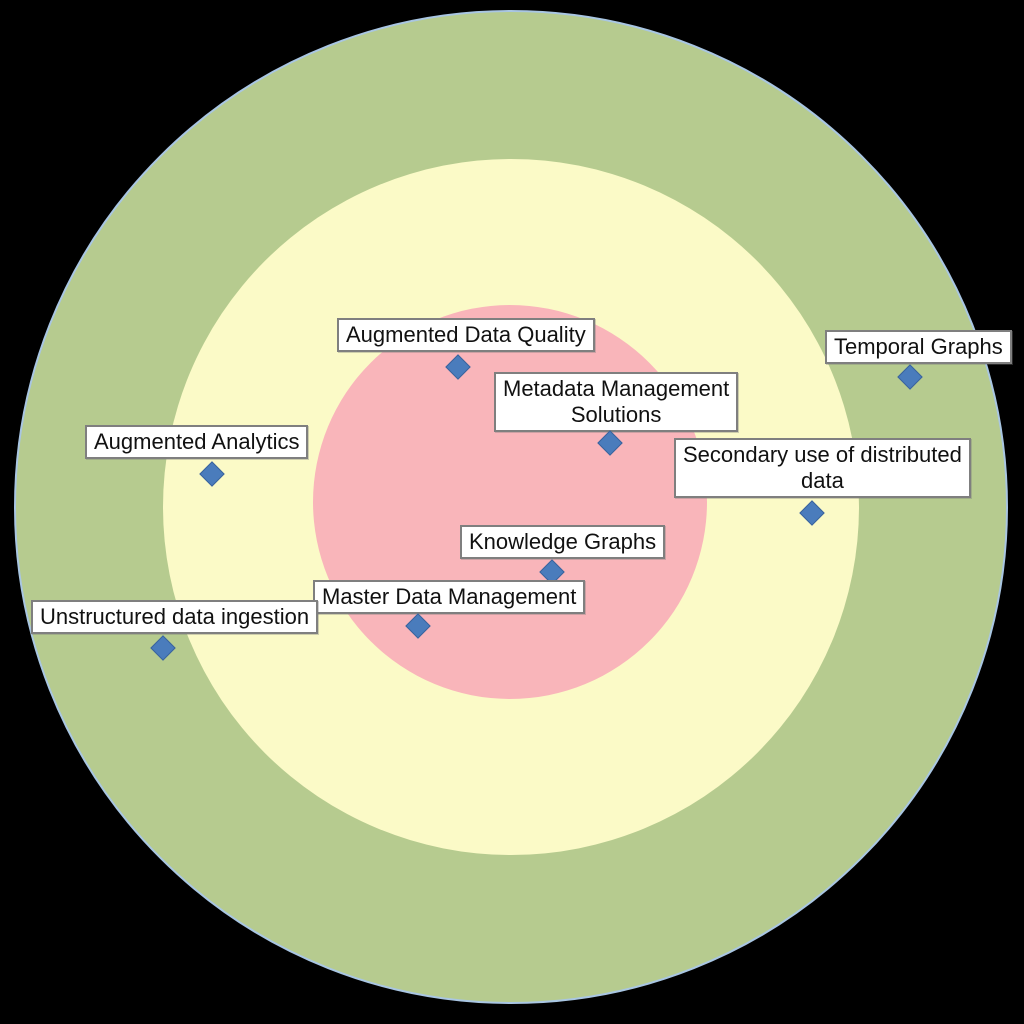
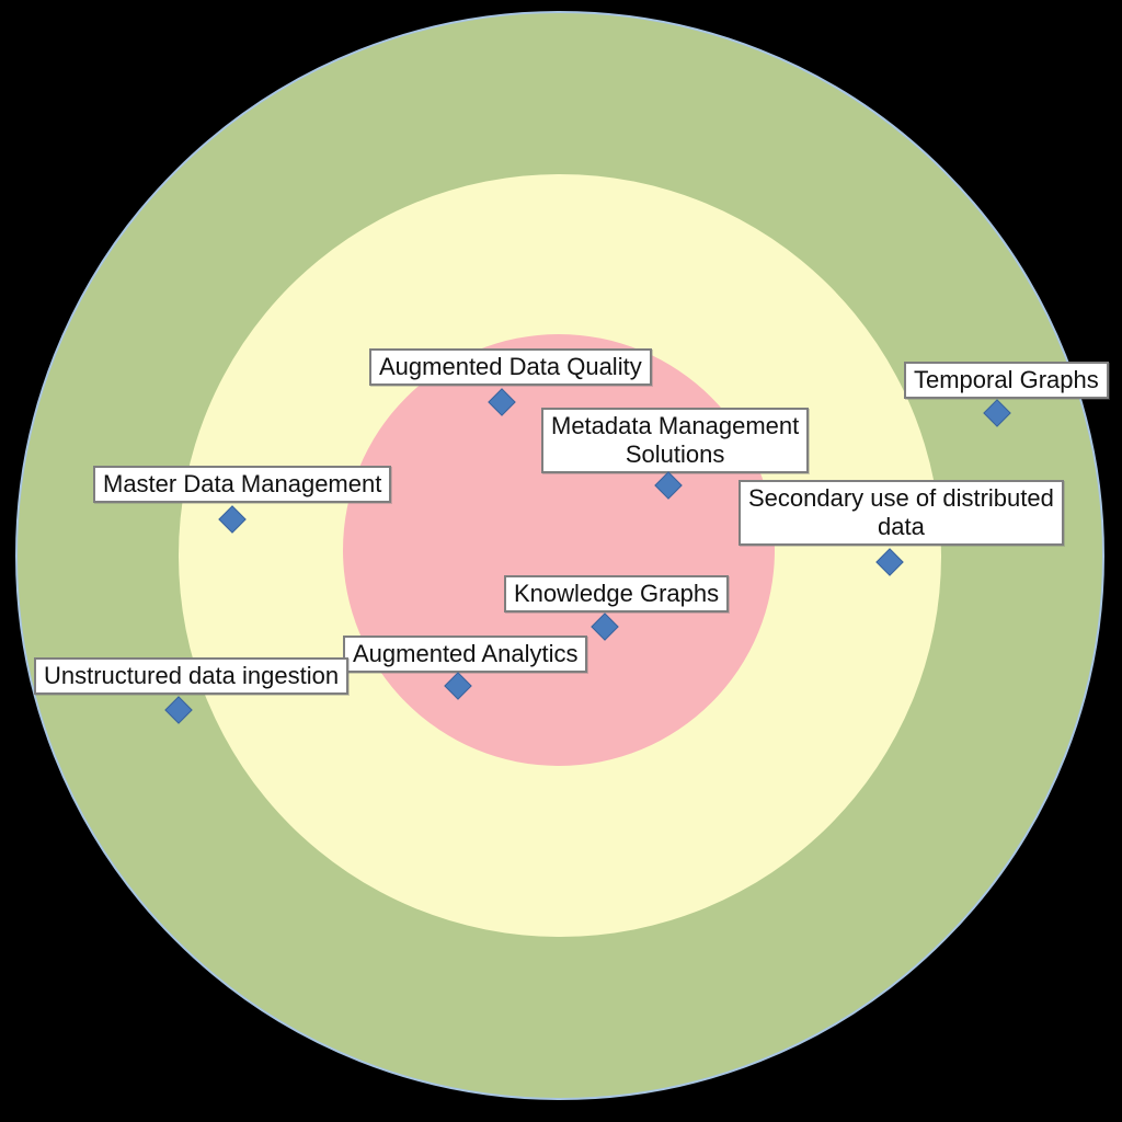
  Augmented Data Quality
  Metadata Management
  Solutions
  Temporal Graphs
- Augmented Analytics
+ Master Data Management
  Secondary use of distributed
  data
  Knowledge Graphs
- Master Data Management
+ Augmented Analytics
  Unstructured data ingestion
